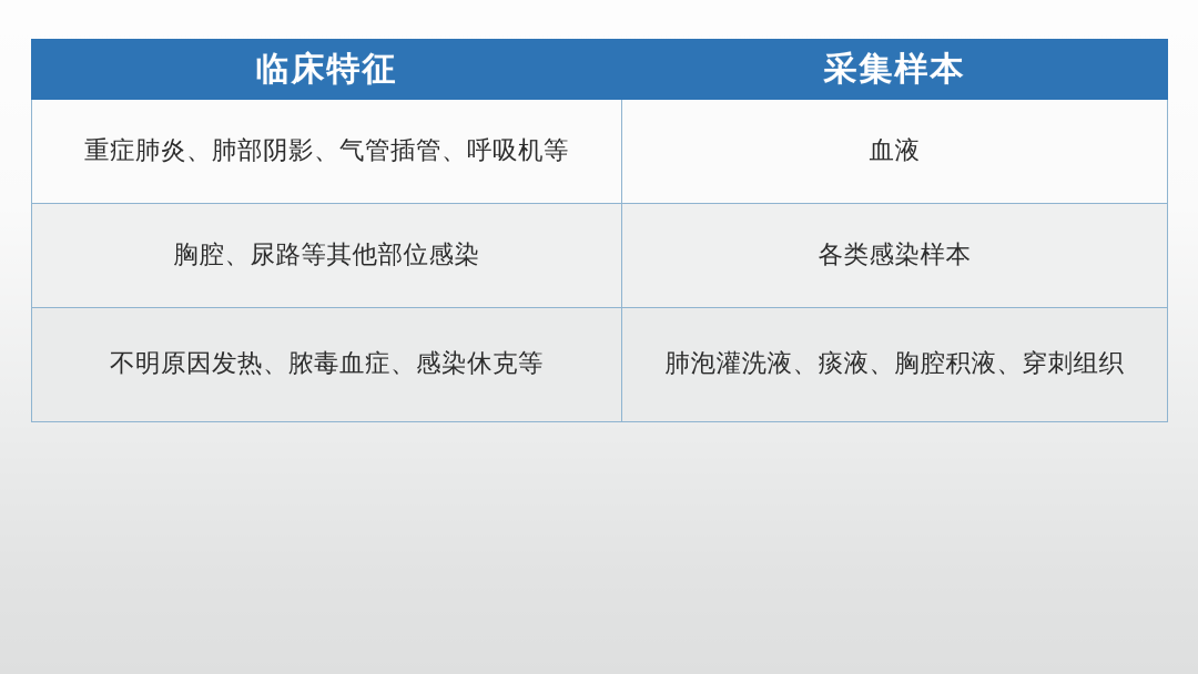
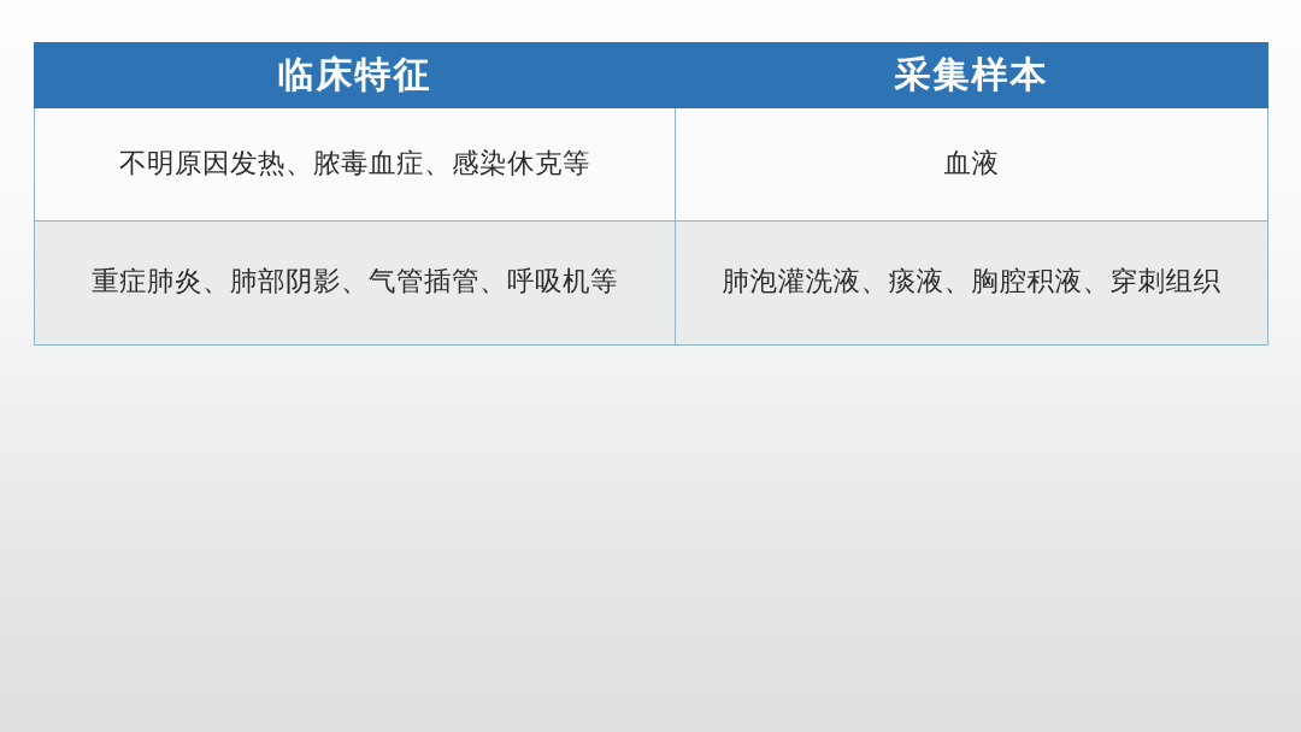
  临床特征	采集样本
- 重症肺炎、肺部阴影、气管插管、呼吸机等	血液
+ 不明原因发热、脓毒血症、感染休克等	血液
- 胸腔、尿路等其他部位感染	各类感染样本
- 不明原因发热、脓毒血症、感染休克等	肺泡灌洗液、痰液、胸腔积液、穿刺组织
+ 重症肺炎、肺部阴影、气管插管、呼吸机等	肺泡灌洗液、痰液、胸腔积液、穿刺组织
